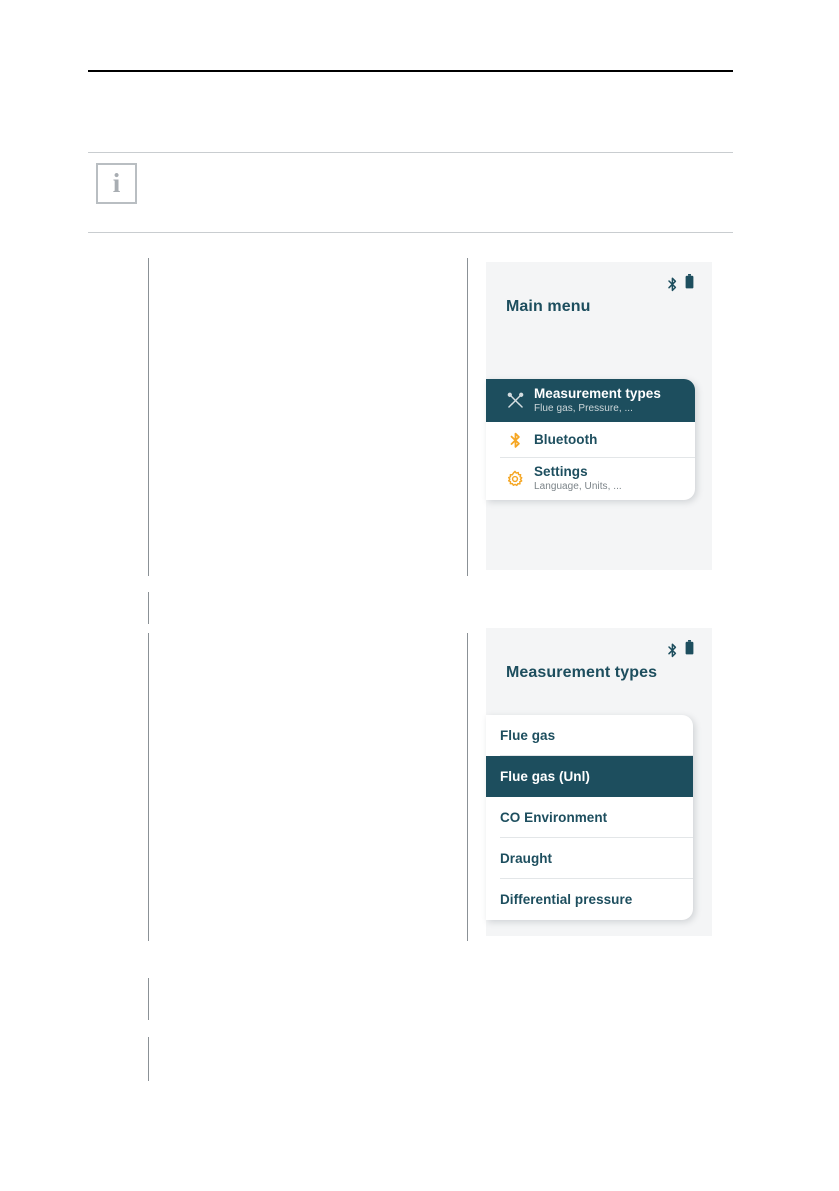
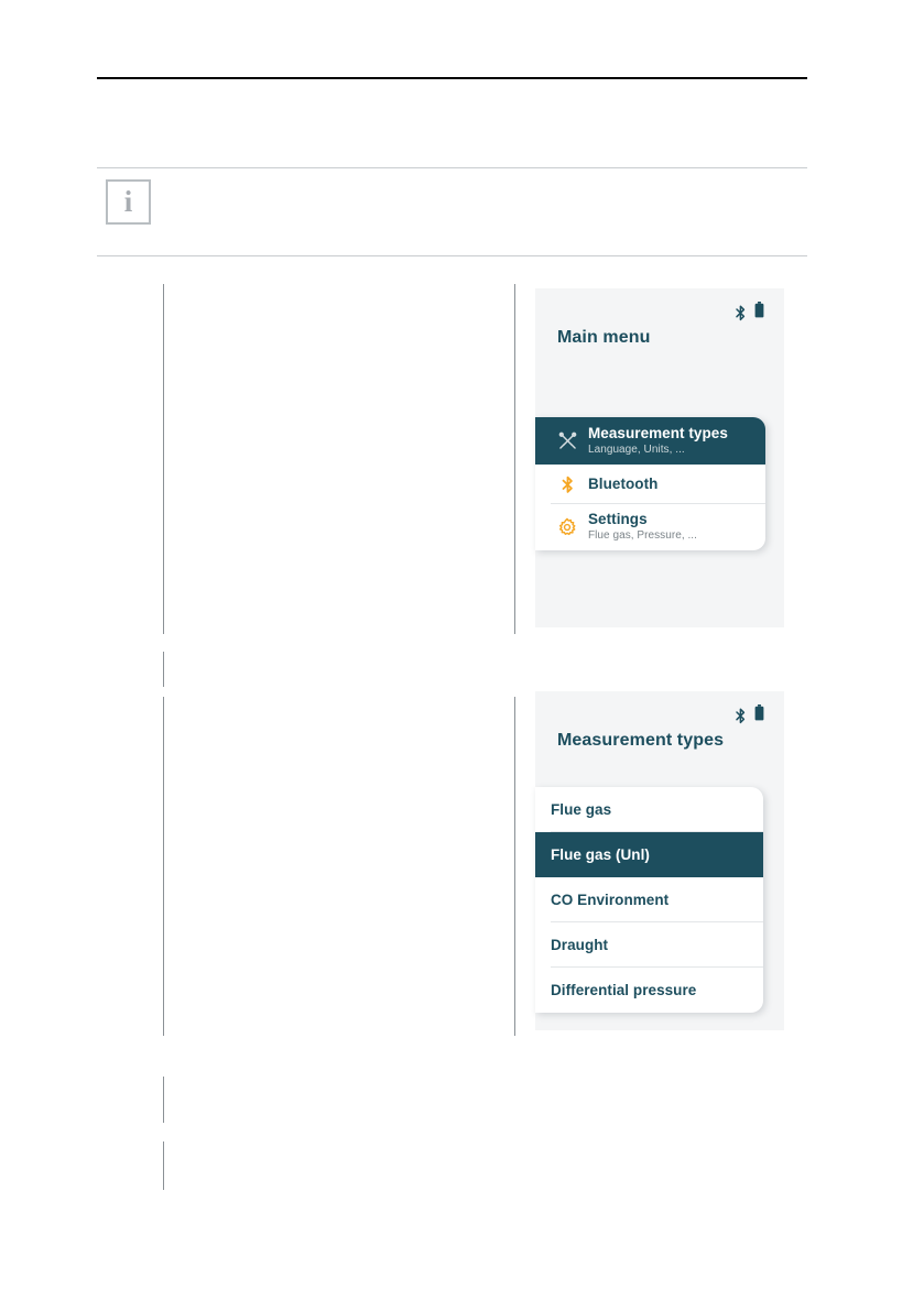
  i
  Main menu
  Measurement types
- Flue gas, Pressure, ...
+ Language, Units, ...
  Bluetooth
  Settings
- Language, Units, ...
+ Flue gas, Pressure, ...
  Measurement types
  Flue gas
  Flue gas (Unl)
  CO Environment
  Draught
  Differential pressure
